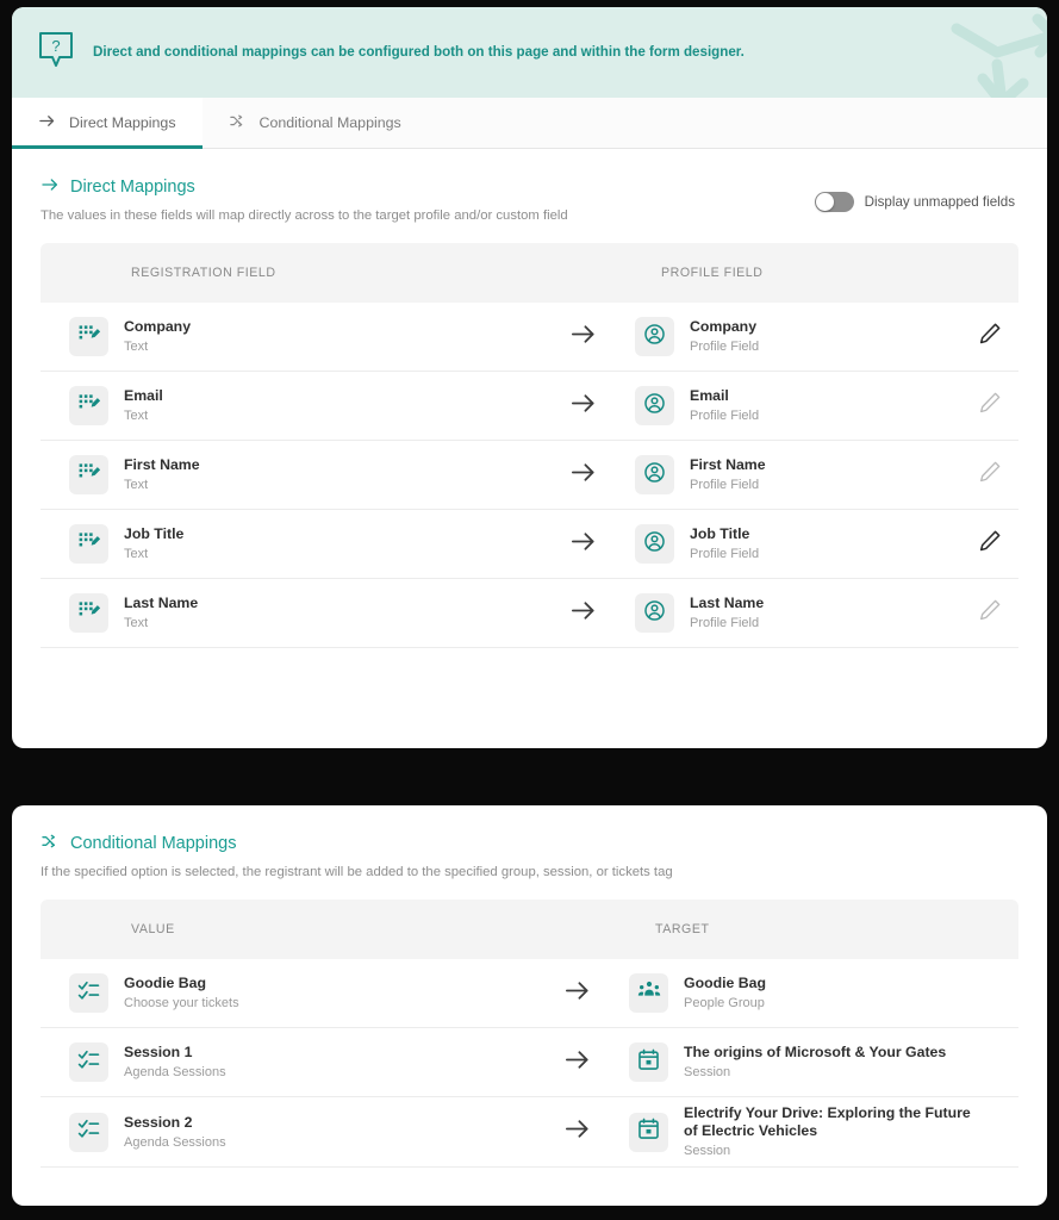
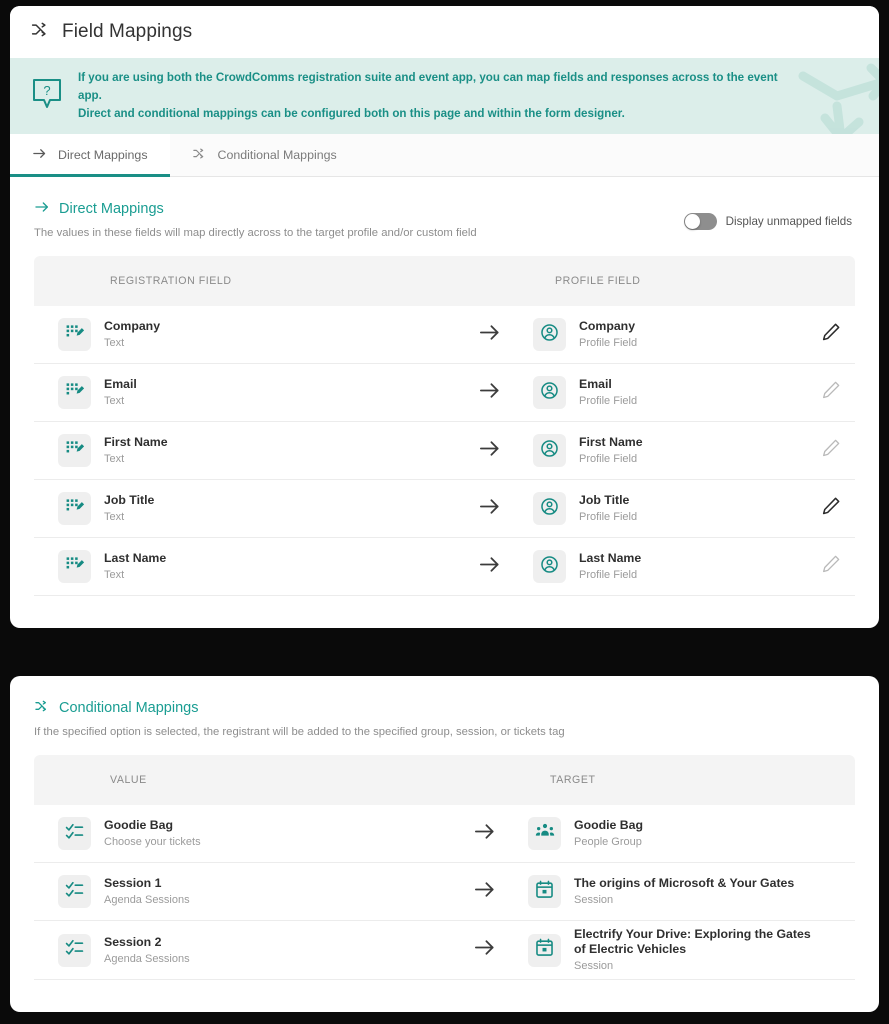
+ Field Mappings
  ?
+ If you are using both the CrowdComms registration suite and event app, you can map fields and responses across to the event app.
  Direct and conditional mappings can be configured both on this page and within the form designer.
  Direct Mappings
  Conditional Mappings
  Direct Mappings
  The values in these fields will map directly across to the target profile and/or custom field
  Display unmapped fields
  REGISTRATION FIELD
  PROFILE FIELD
  Company
  Text
  Company
  Profile Field
  Email
  Text
  Email
  Profile Field
  First Name
  Text
  First Name
  Profile Field
  Job Title
  Text
  Job Title
  Profile Field
  Last Name
  Text
  Last Name
  Profile Field
  Conditional Mappings
  If the specified option is selected, the registrant will be added to the specified group, session, or tickets tag
  VALUE
  TARGET
  Goodie Bag
  Choose your tickets
  Goodie Bag
  People Group
  Session 1
  Agenda Sessions
  The origins of Microsoft & Your Gates
  Session
  Session 2
  Agenda Sessions
- Electrify Your Drive: Exploring the Future of Electric Vehicles
+ Electrify Your Drive: Exploring the Gates of Electric Vehicles
  Session
